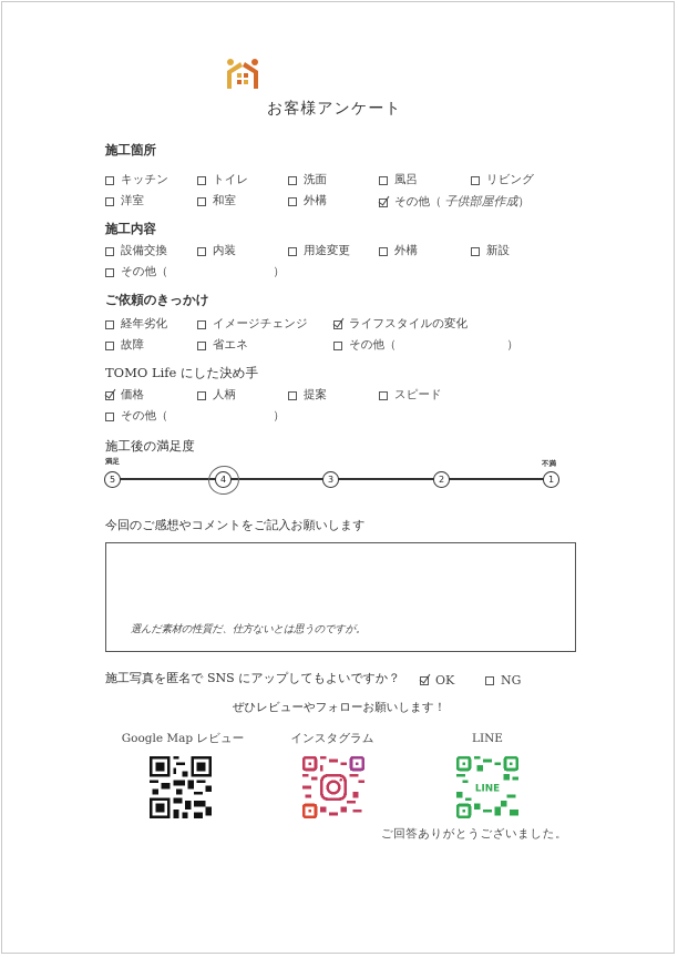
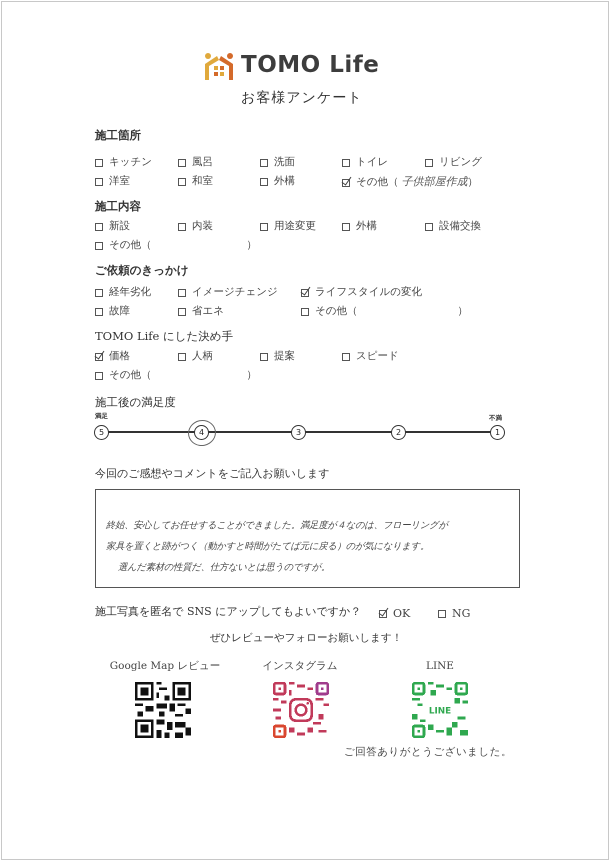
+ TOMO Life
  お客様アンケート
  施工箇所
  キッチン
- トイレ
+ 風呂
  洗面
- 風呂
+ トイレ
  リビング
  洋室
  和室
  外構
  その他（
  子供部屋作成
  ）
  施工内容
- 設備交換
+ 新設
  内装
  用途変更
  外構
- 新設
+ 設備交換
  その他（
  ）
  ご依頼のきっかけ
  経年劣化
  イメージチェンジ
  ライフスタイルの変化
  故障
  省エネ
  その他（
  ）
  TOMO Life にした決め手
  価格
  人柄
  提案
  スピード
  その他（
  ）
  施工後の満足度
  満足
  不満
  5
  4
  3
  2
  1
  今回のご感想やコメントをご記入お願いします
+ 終始、安心してお任せすることができました。満足度が４なのは、フローリングが
+ 家具を置くと跡がつく（動かすと時間がたてば元に戻る）のが気になります。
  選んだ素材の性質だ、仕方ないとは思うのですが。
  施工写真を匿名で SNS にアップしてもよいですか？
  OK
  NG
  ぜひレビューやフォローお願いします！
  Google Map レビュー
  インスタグラム
  LINE
  LINE
  ご回答ありがとうございました。
